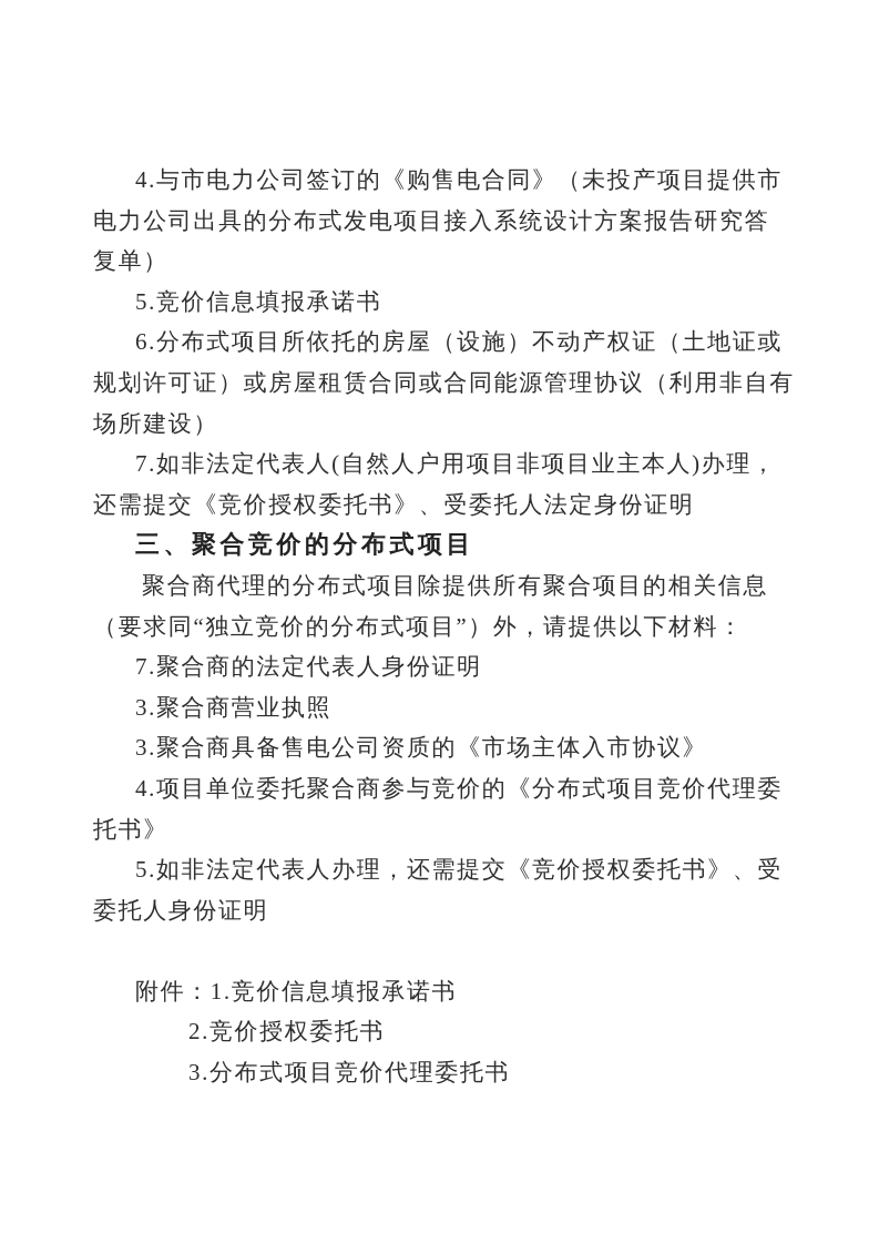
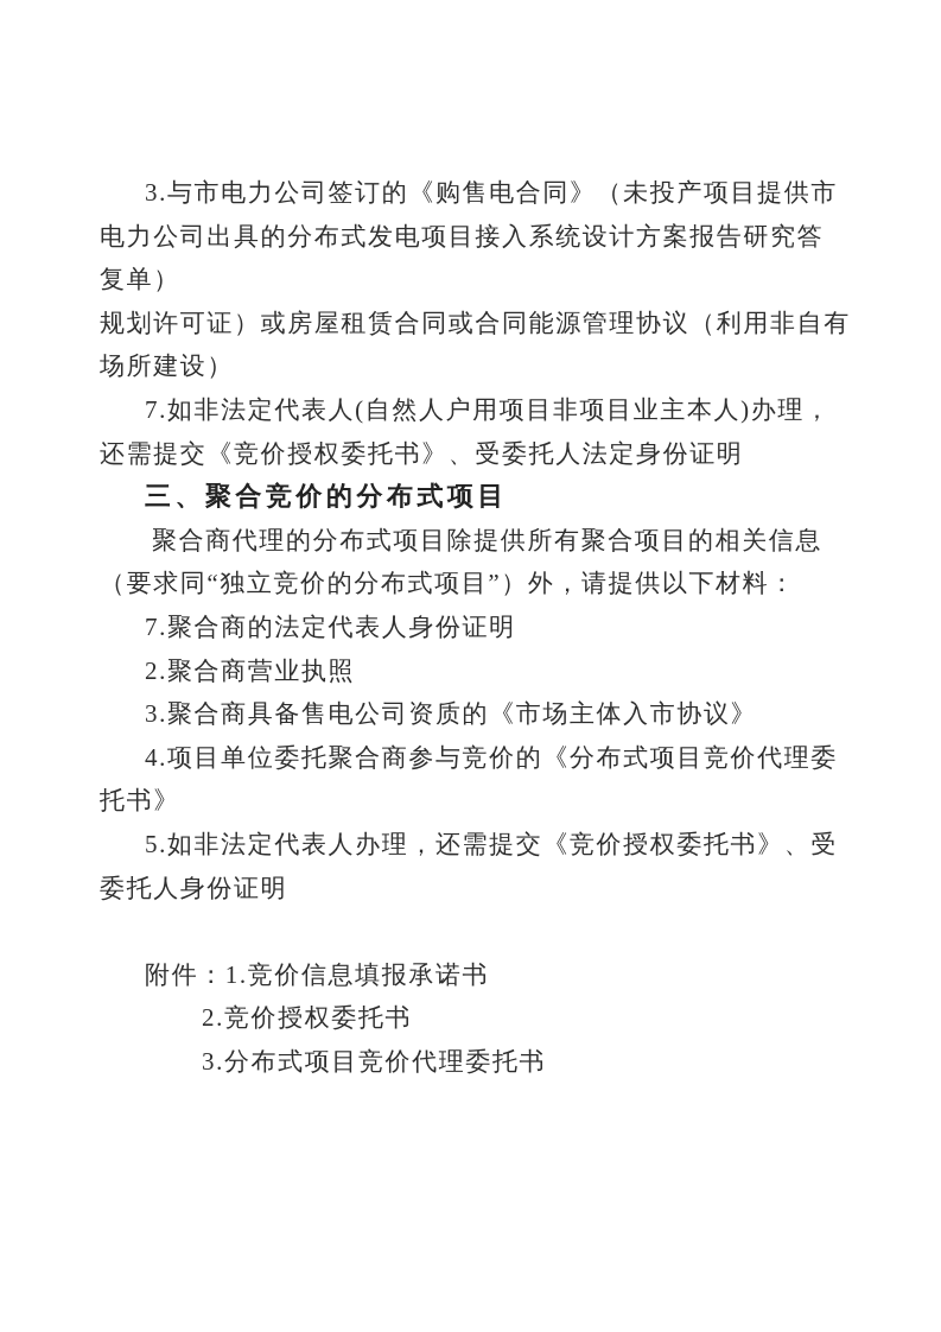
- 4.与市电力公司签订的《购售电合同》（未投产项目提供市
+ 3.与市电力公司签订的《购售电合同》（未投产项目提供市
  电力公司出具的分布式发电项目接入系统设计方案报告研究答
  复单）
- 5.竞价信息填报承诺书
- 6.分布式项目所依托的房屋（设施）不动产权证（土地证或
  规划许可证）或房屋租赁合同或合同能源管理协议（利用非自有
  场所建设）
  7.如非法定代表人(自然人户用项目非项目业主本人)办理，
  还需提交《竞价授权委托书》、受委托人法定身份证明
  三、聚合竞价的分布式项目
  聚合商代理的分布式项目除提供所有聚合项目的相关信息
  （要求同“独立竞价的分布式项目”）外，请提供以下材料：
  7.聚合商的法定代表人身份证明
- 3.聚合商营业执照
+ 2.聚合商营业执照
  3.聚合商具备售电公司资质的《市场主体入市协议》
  4.项目单位委托聚合商参与竞价的《分布式项目竞价代理委
  托书》
  5.如非法定代表人办理，还需提交《竞价授权委托书》、受
  委托人身份证明
  附件：1.竞价信息填报承诺书
  2.竞价授权委托书
  3.分布式项目竞价代理委托书
